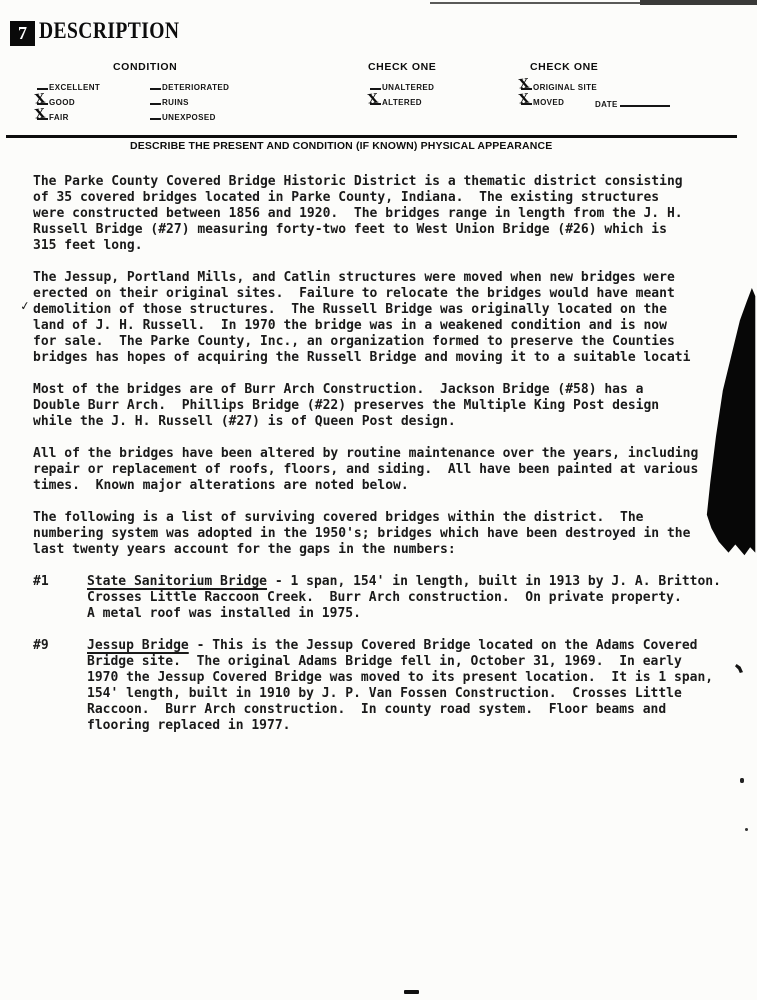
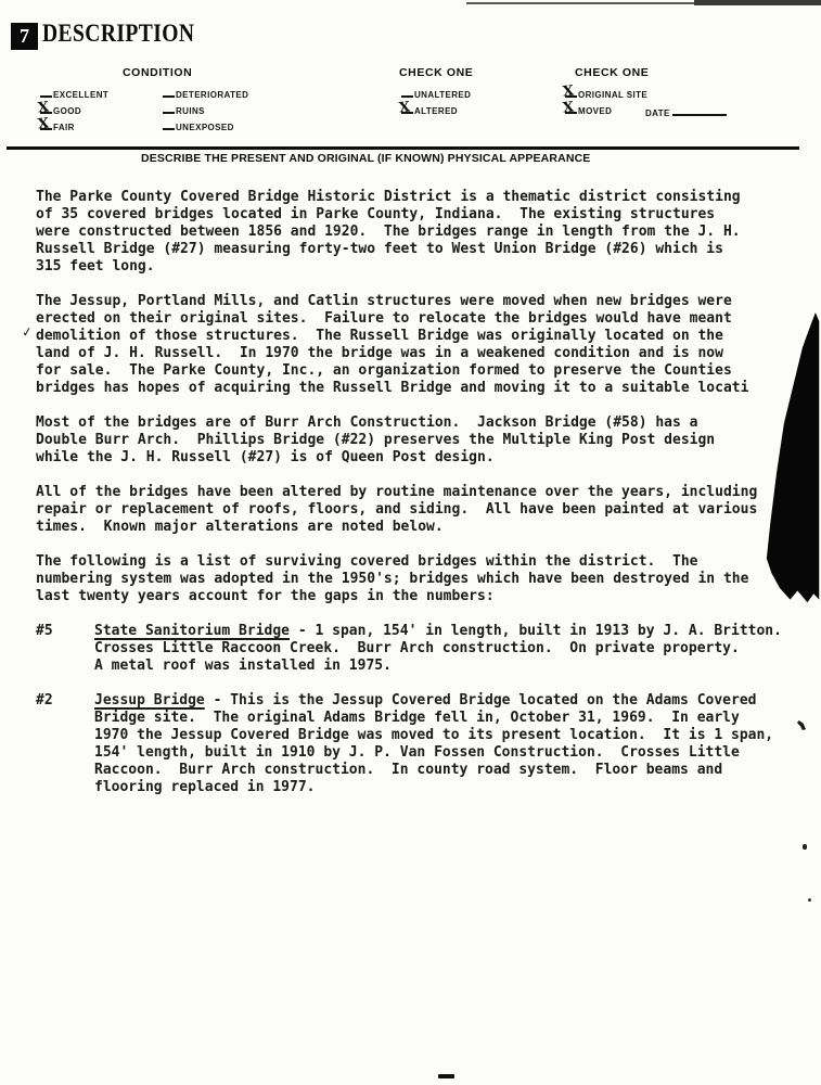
  7
  DESCRIPTION
  CONDITION
  EXCELLENT
  GOOD
  FAIR
  DETERIORATED
  RUINS
  UNEXPOSED
  CHECK ONE
  UNALTERED
  ALTERED
  CHECK ONE
  ORIGINAL SITE
  MOVED
  DATE
- DESCRIBE THE PRESENT AND CONDITION (IF KNOWN) PHYSICAL APPEARANCE
+ DESCRIBE THE PRESENT AND ORIGINAL (IF KNOWN) PHYSICAL APPEARANCE
  The Parke County Covered Bridge Historic District is a thematic district consisting
  of 35 covered bridges located in Parke County, Indiana. The existing structures
  were constructed between 1856 and 1920. The bridges range in length from the J. H.
  Russell Bridge (#27) measuring forty-two feet to West Union Bridge (#26) which is
  315 feet long.
  The Jessup, Portland Mills, and Catlin structures were moved when new bridges were
  erected on their original sites. Failure to relocate the bridges would have meant
  demolition of those structures. The Russell Bridge was originally located on the
  land of J. H. Russell. In 1970 the bridge was in a weakened condition and is now
  for sale. The Parke County, Inc., an organization formed to preserve the Counties
  bridges has hopes of acquiring the Russell Bridge and moving it to a suitable locati
  Most of the bridges are of Burr Arch Construction. Jackson Bridge (#58) has a
  Double Burr Arch. Phillips Bridge (#22) preserves the Multiple King Post design
  while the J. H. Russell (#27) is of Queen Post design.
  All of the bridges have been altered by routine maintenance over the years, including
  repair or replacement of roofs, floors, and siding. All have been painted at various
  times. Known major alterations are noted below.
  The following is a list of surviving covered bridges within the district. The
  numbering system was adopted in the 1950's; bridges which have been destroyed in the
  last twenty years account for the gaps in the numbers:
- #1
+ #5
  State Sanitorium Bridge - 1 span, 154' in length, built in 1913 by J. A. Britton.
  Crosses Little Raccoon Creek. Burr Arch construction. On private property.
  A metal roof was installed in 1975.
- #9
+ #2
  Jessup Bridge - This is the Jessup Covered Bridge located on the Adams Covered
  Bridge site. The original Adams Bridge fell in, October 31, 1969. In early
  1970 the Jessup Covered Bridge was moved to its present location. It is 1 span,
  154' length, built in 1910 by J. P. Van Fossen Construction. Crosses Little
  Raccoon. Burr Arch construction. In county road system. Floor beams and
  flooring replaced in 1977.
